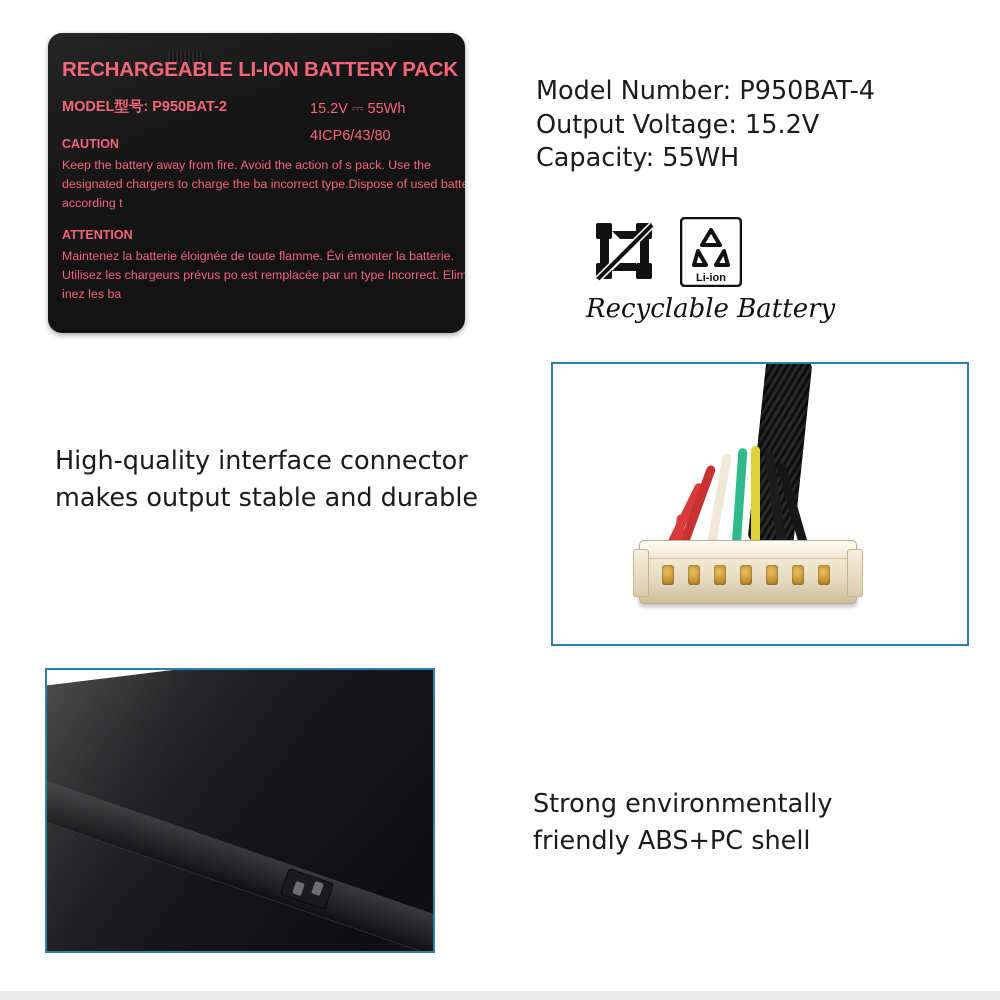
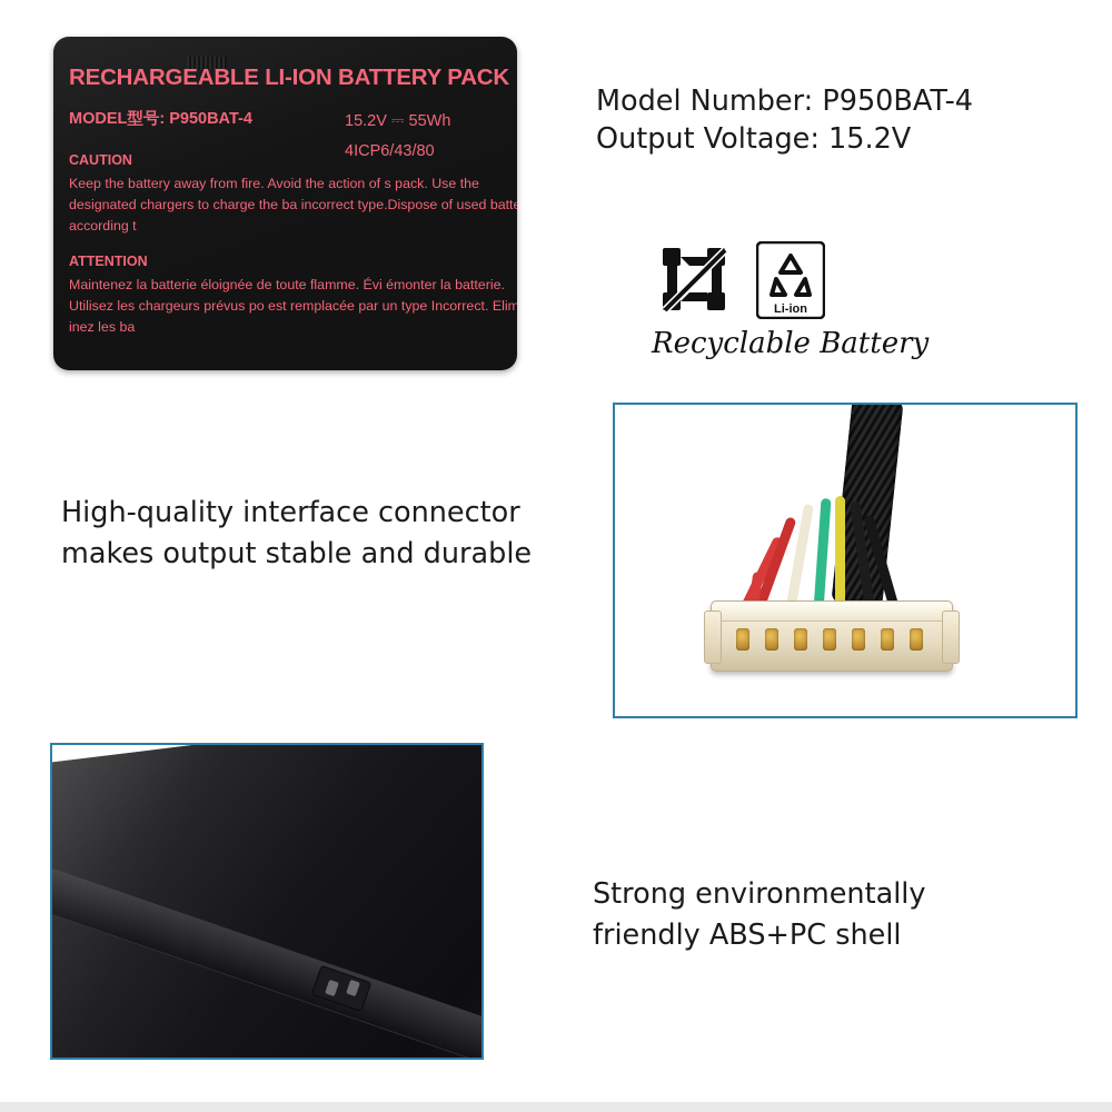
  RECHARGEABLE LI-ION BATTERY PACK
- MODEL型号: P950BAT-2
+ MODEL型号: P950BAT-4
  15.2V ⎓ 55Wh
  4ICP6/43/80
  CAUTION
  Keep the battery away from fire. Avoid the action of s pack. Use the designated chargers to charge the ba incorrect type.Dispose of used batte according t
  ATTENTION
  Maintenez la batterie éloignée de toute flamme. Évi émonter la batterie. Utilisez les chargeurs prévus po est remplacée par un type Incorrect. Eliminez les ba
  Model Number: P950BAT-4
  Output Voltage: 15.2V
- Capacity: 55WH
  Li-ion
  Recyclable Battery
  High-quality interface connector
  makes output stable and durable
  Strong environmentally
  friendly ABS+PC shell
